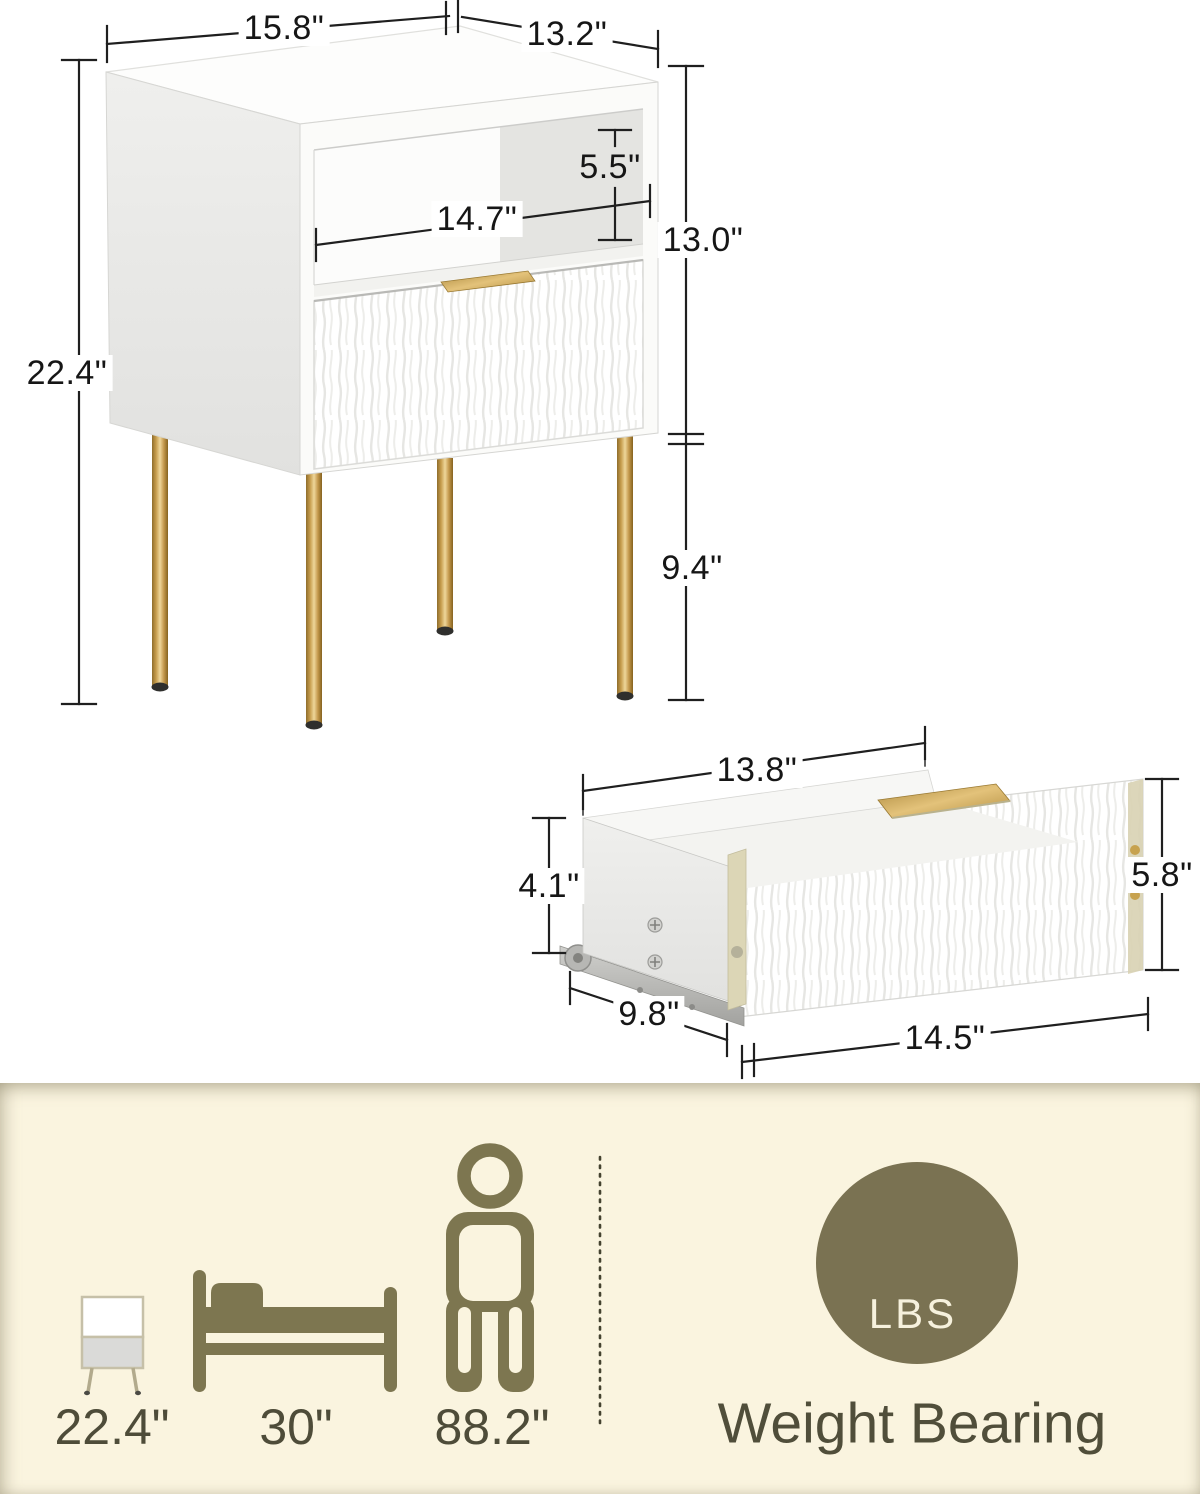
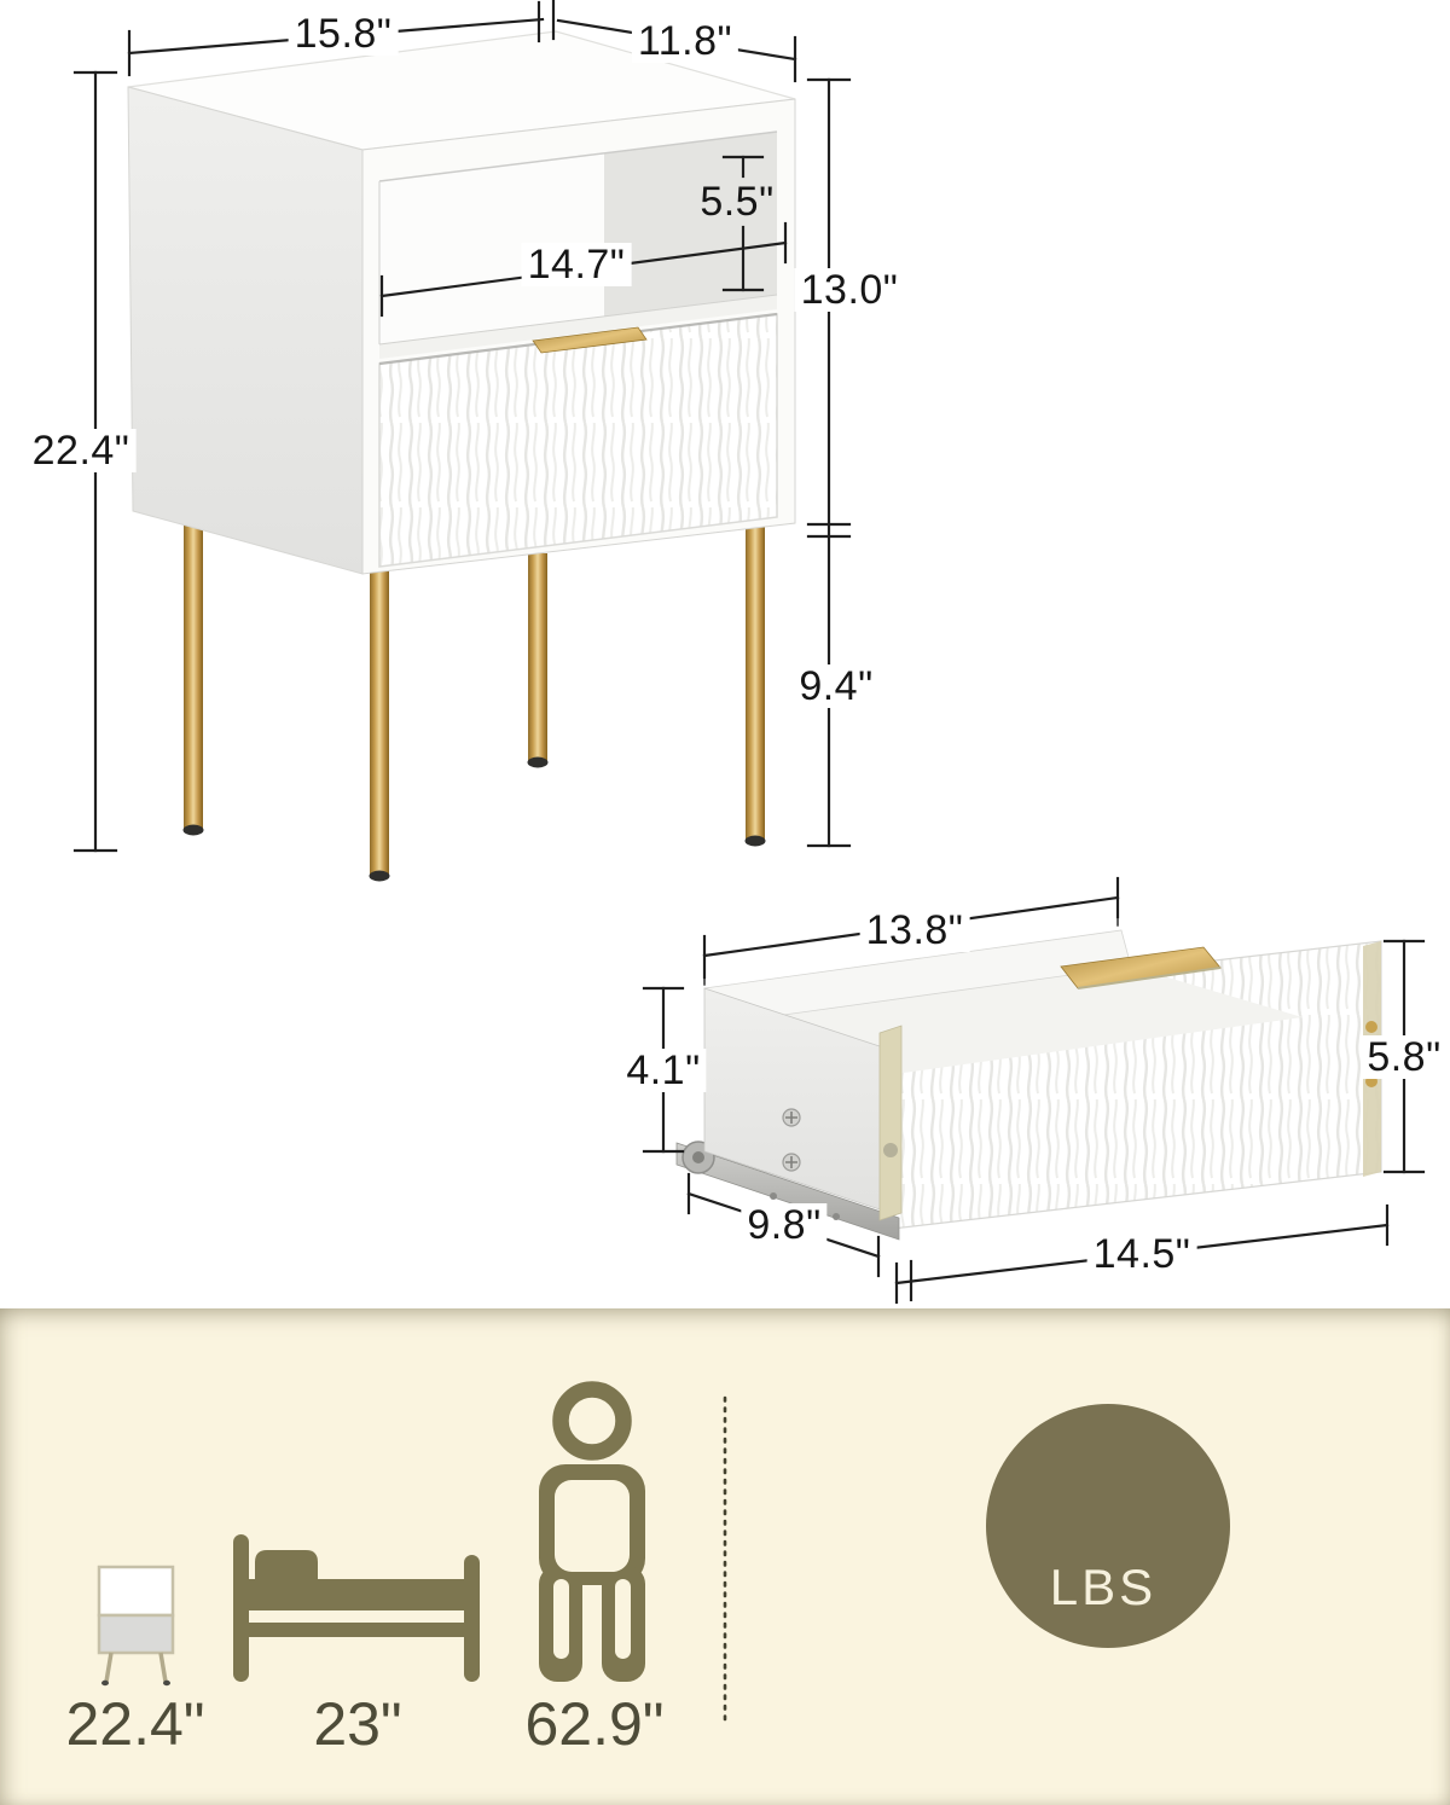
  15.8"
- 13.2"
+ 11.8"
  5.5"
  14.7"
  13.0"
  22.4"
  9.4"
  13.8"
  4.1"
  5.8"
  9.8"
  14.5"
  22.4"
- 30"
+ 23"
- 88.2"
+ 62.9"
  LBS
- Weight Bearing
